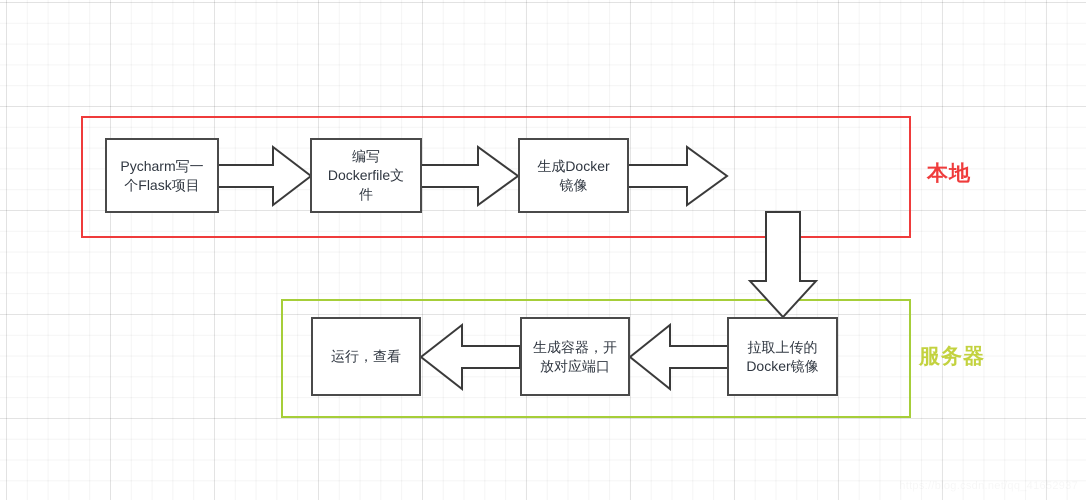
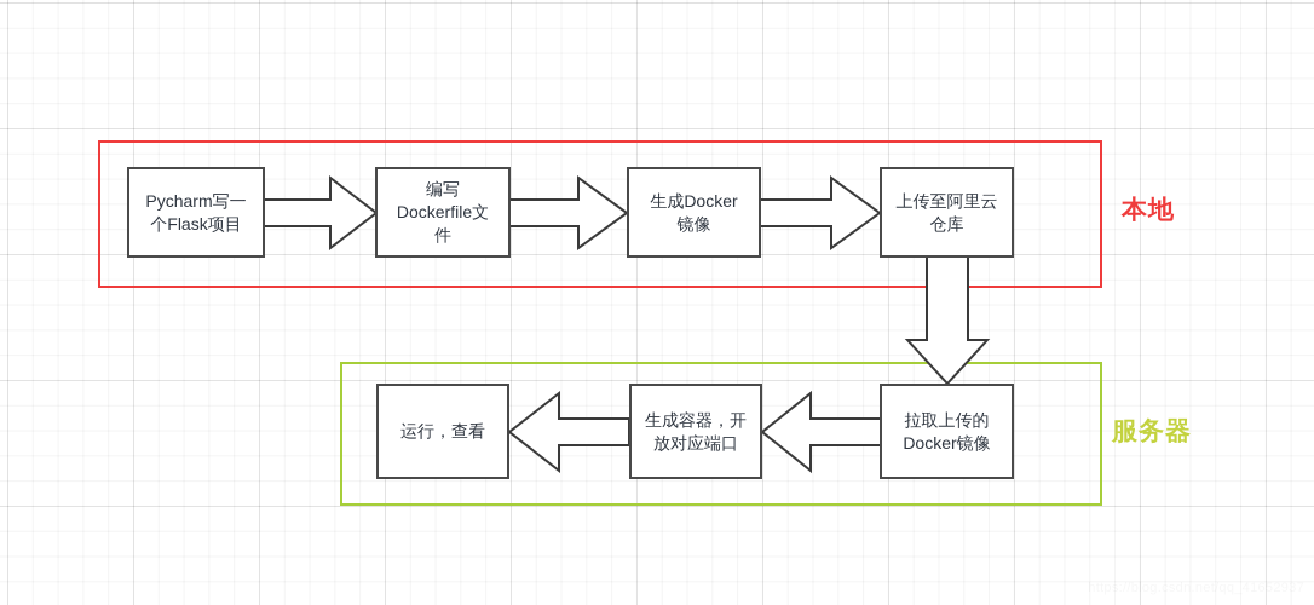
  本地
  服务器
  Pycharm写一
  个Flask项目
  编写
  Dockerfile文
  件
  生成Docker
  镜像
+ 上传至阿里云
+ 仓库
  运行，查看
  生成容器，开
  放对应端口
  拉取上传的
  Docker镜像
  https://blog.csdn.net/qq_41652937
